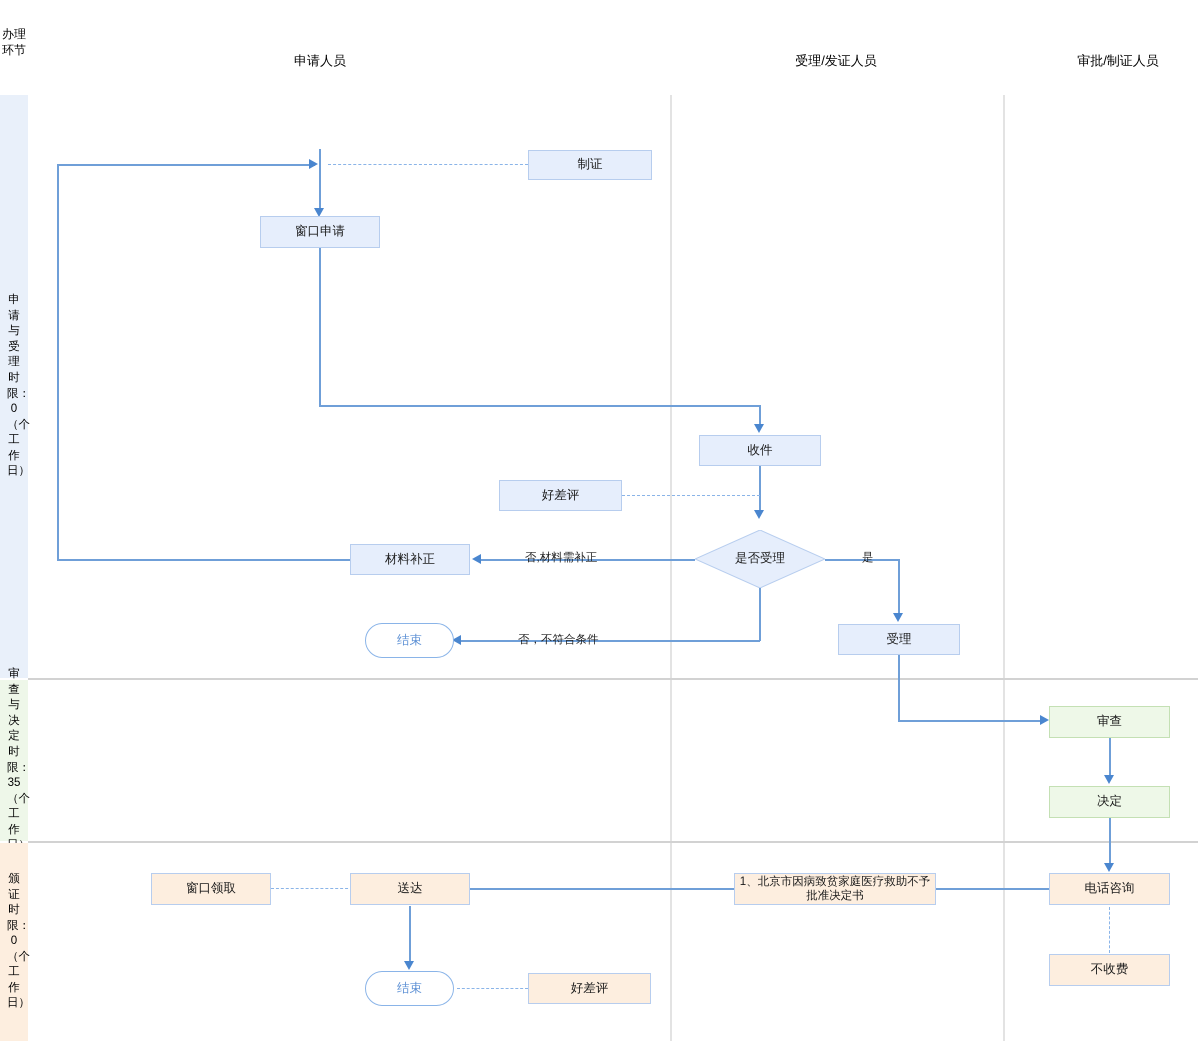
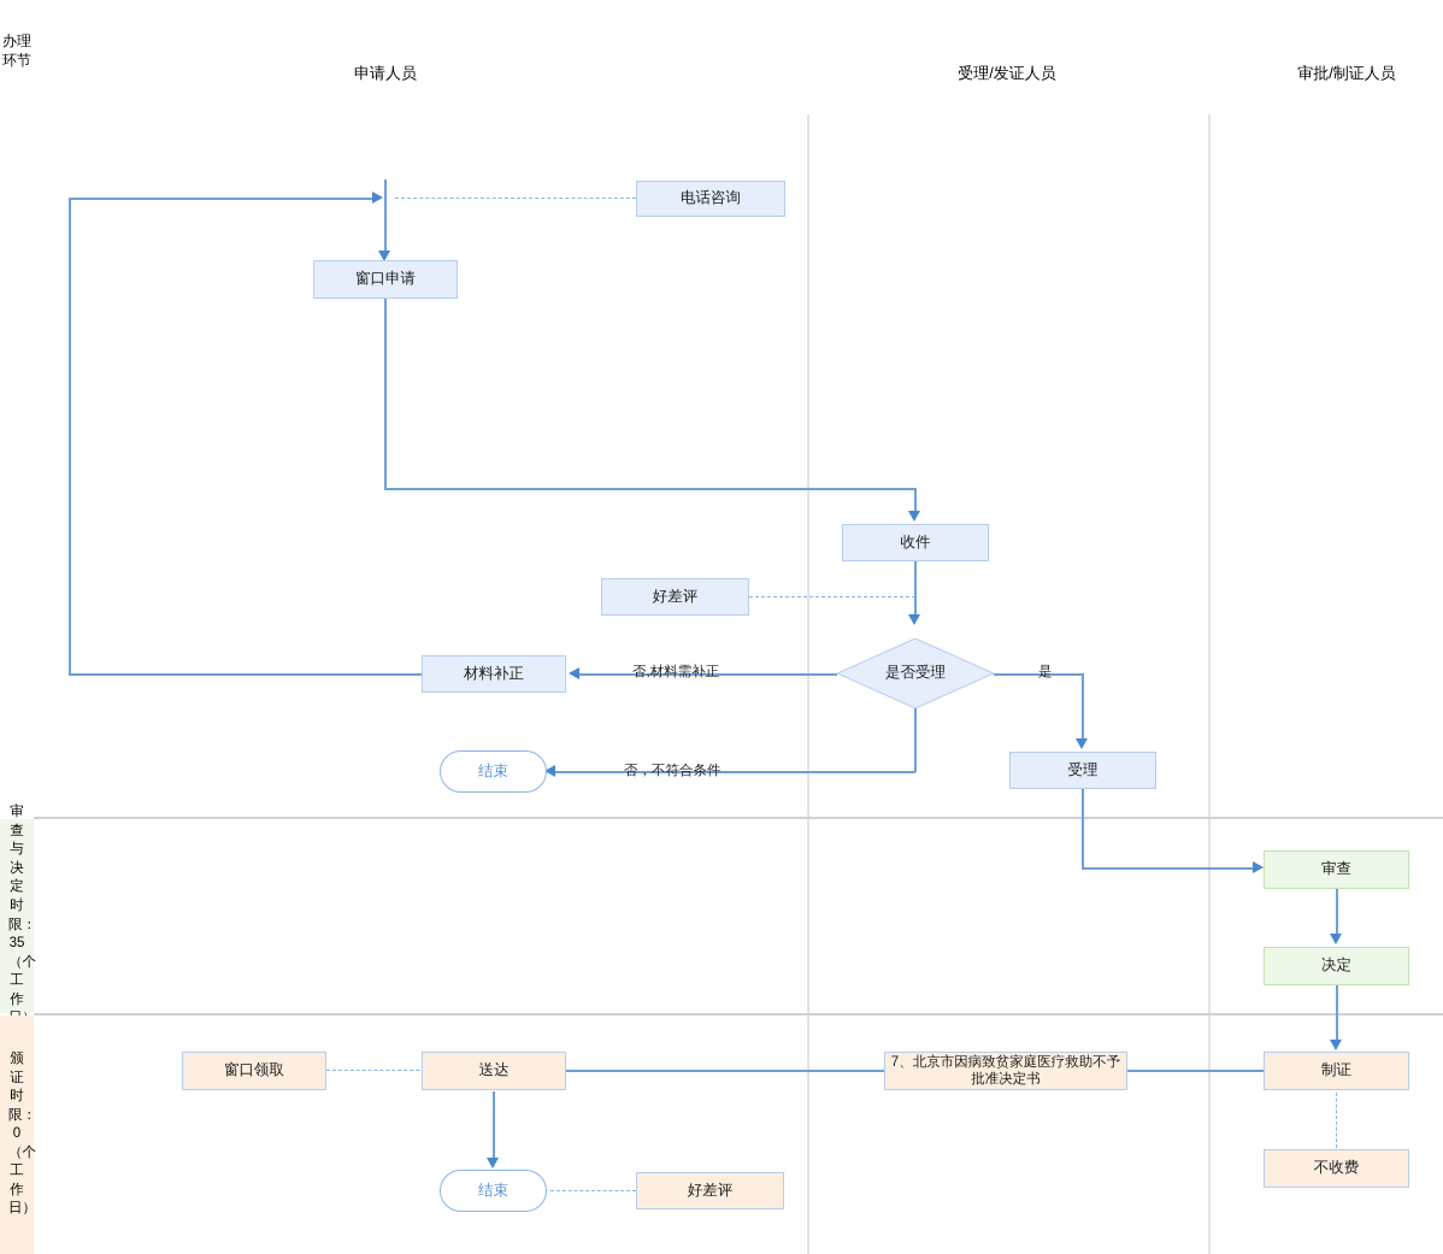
  申请人员
  受理/发证人员
  审批/制证人员
  办理环节
- 申请与受理时限：0（个工作日）
  审查与决定时限：35（个工作
  颁证时限：0（个工作日）
- 制证
+ 电话咨询
  窗口申请
  收件
  好差评
  是否受理
  材料补正
  结束
  受理
  审查
  决定
- 电话咨询
+ 制证
  不收费
- 1、北京市因病致贫家庭医疗救助不予批准决定书
+ 7、北京市因病致贫家庭医疗救助不予批准决定书
  送达
  窗口领取
  结束
  好差评
  否,材料需补正
  是
  否，不符合条件
